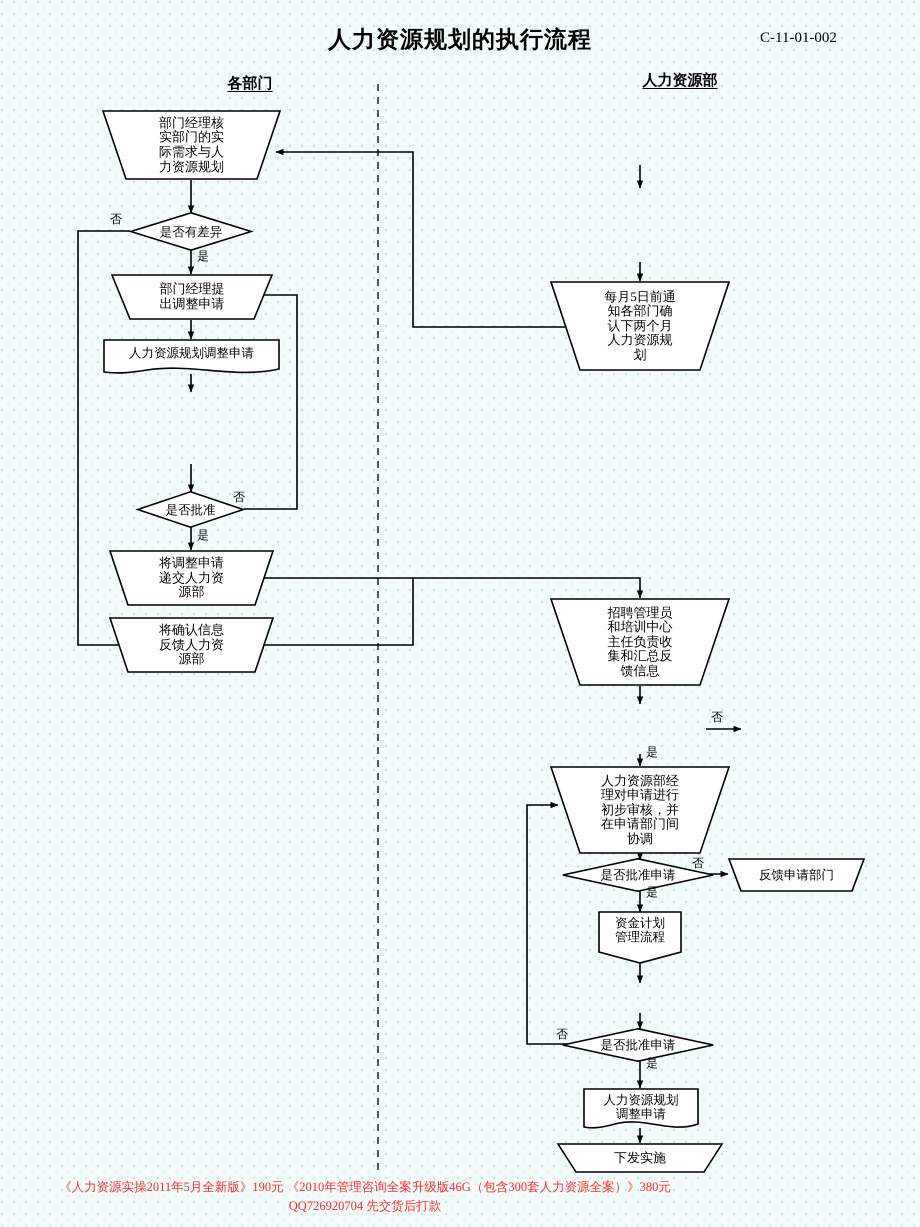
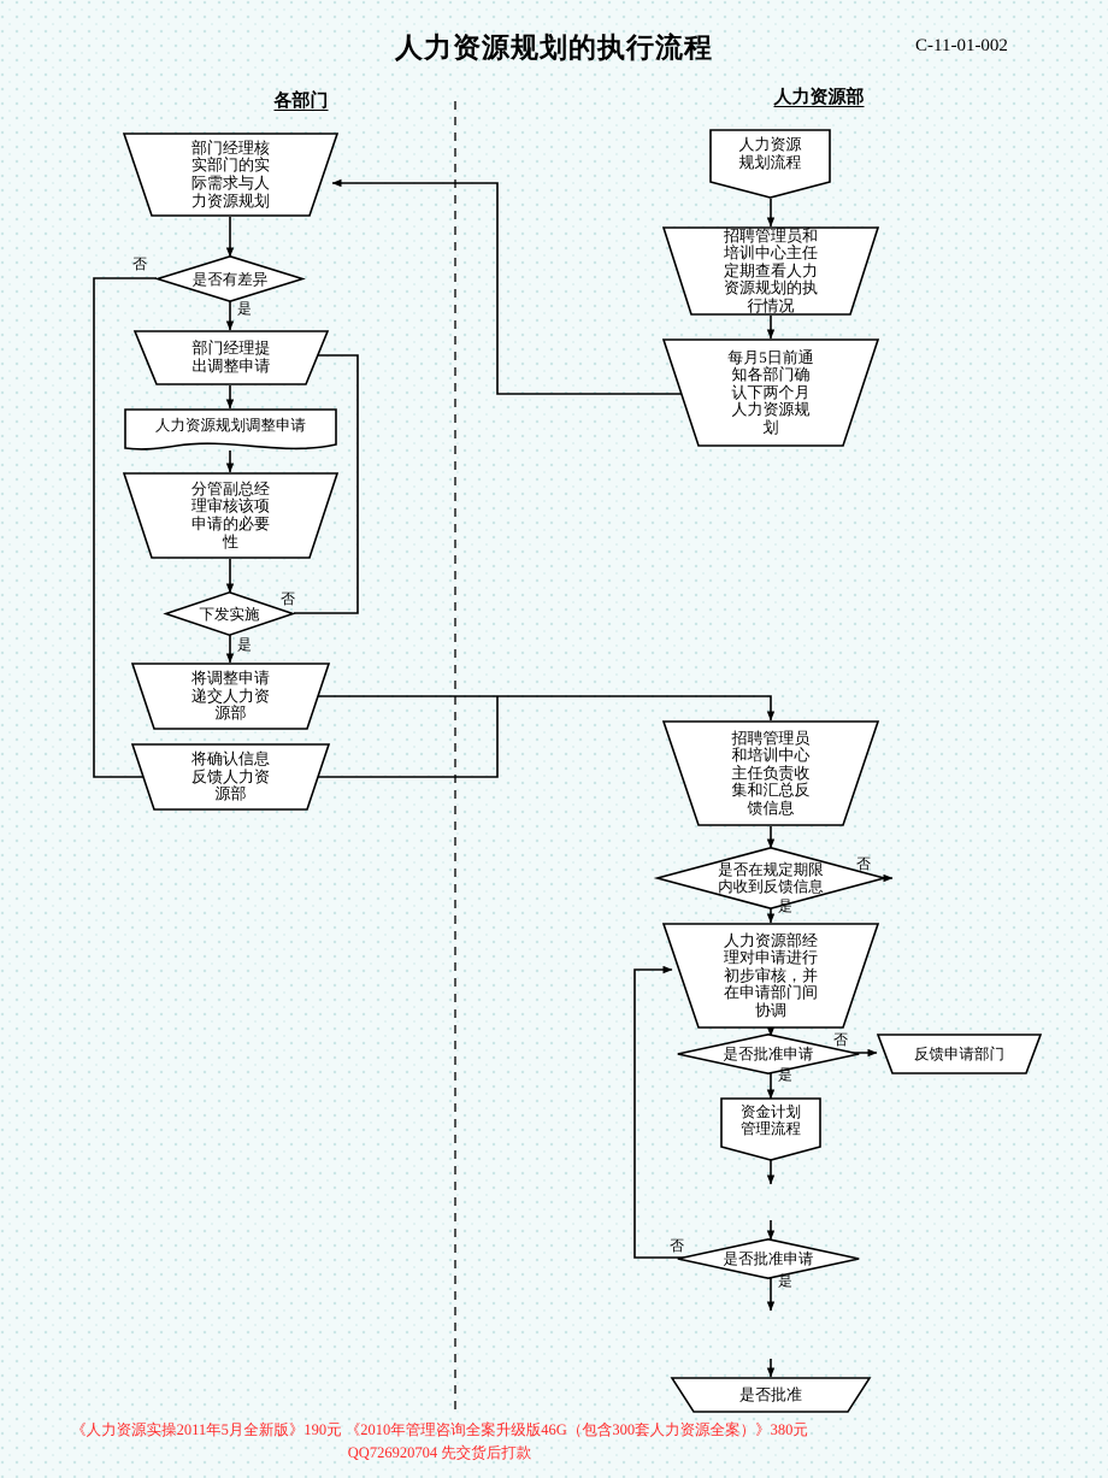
  人力资源规划的执行流程
  C-11-01-002
  各部门
  人力资源部
  否
  是
  否
  是
  否
  是
  否
  是
  否
  是
  部门经理核
  实部门的实
  际需求与人
  力资源规划
  是否有差异
  部门经理提
  出调整申请
  人力资源规划调整申请
+ 分管副总经
+ 理审核该项
+ 申请的必要
+ 性
- 是否批准
+ 下发实施
  将调整申请
  递交人力资
  源部
  将确认信息
  反馈人力资
  源部
+ 人力资源
+ 规划流程
+ 招聘管理员和
+ 培训中心主任
+ 定期查看人力
+ 资源规划的执
+ 行情况
  每月5日前通
  知各部门确
  认下两个月
  人力资源规
  划
  招聘管理员
  和培训中心
  主任负责收
  集和汇总反
  馈信息
+ 是否在规定期限
+ 内收到反馈信息
  人力资源部经
  理对申请进行
  初步审核，并
  在申请部门间
  协调
  是否批准申请
  反馈申请部门
  资金计划
  管理流程
  是否批准申请
- 人力资源规划
- 调整申请
- 下发实施
+ 是否批准
  《人力资源实操2011年5月全新版》190元 《2010年管理咨询全案升级版46G（包含300套人力资源全案）》380元 QQ726920704 先交货后打款
